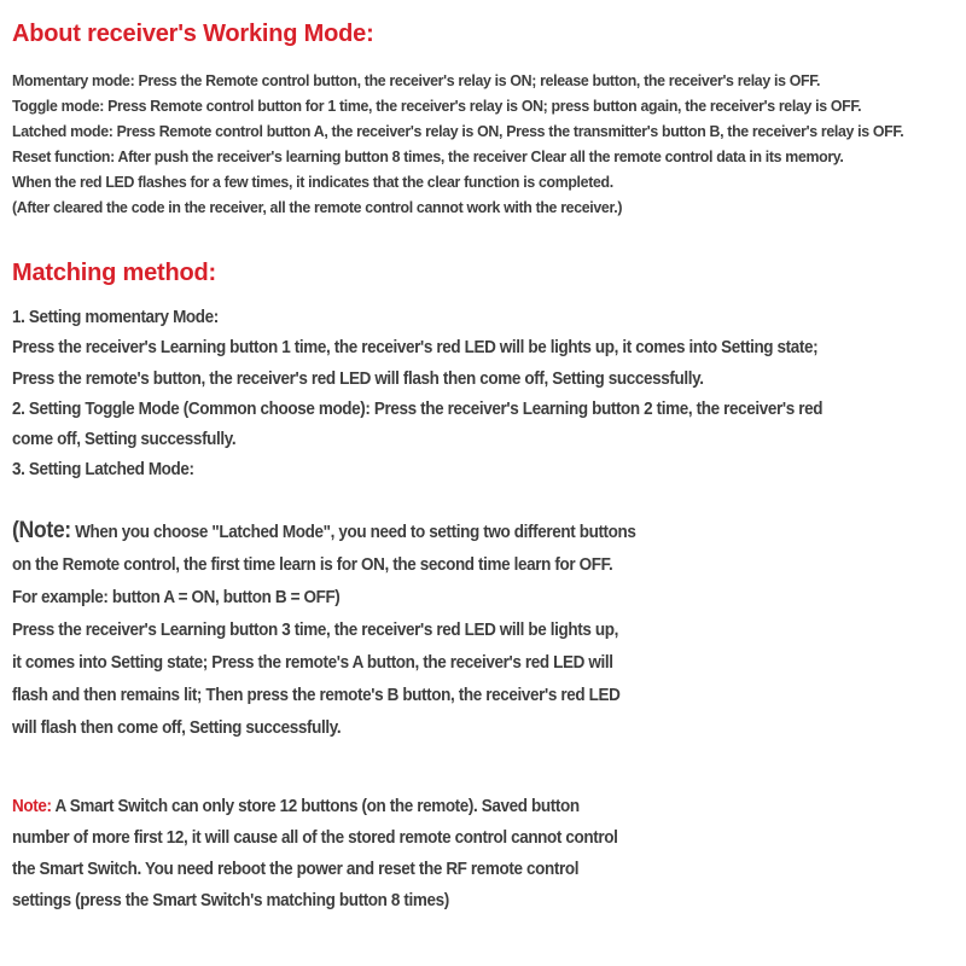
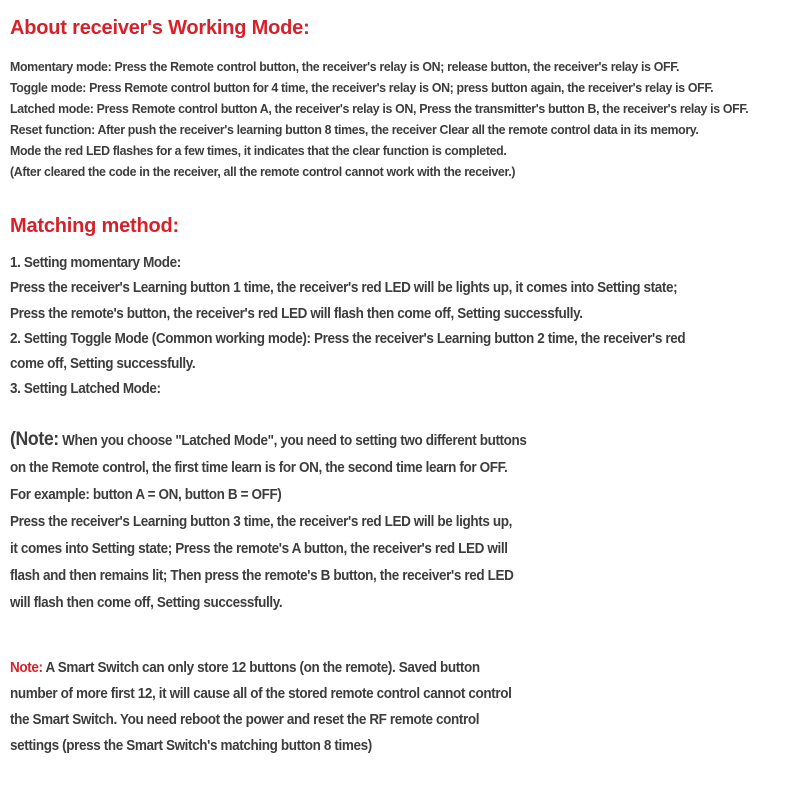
  About receiver's Working Mode:
  Momentary mode: Press the Remote control button, the receiver's relay is ON; release button, the receiver's relay is OFF.
- Toggle mode: Press Remote control button for 1 time, the receiver's relay is ON; press button again, the receiver's relay is OFF.
+ Toggle mode: Press Remote control button for 4 time, the receiver's relay is ON; press button again, the receiver's relay is OFF.
  Latched mode: Press Remote control button A, the receiver's relay is ON, Press the transmitter's button B, the receiver's relay is OFF.
  Reset function: After push the receiver's learning button 8 times, the receiver Clear all the remote control data in its memory.
- When the red LED flashes for a few times, it indicates that the clear function is completed.
+ Mode the red LED flashes for a few times, it indicates that the clear function is completed.
  (After cleared the code in the receiver, all the remote control cannot work with the receiver.)
  Matching method:
  1. Setting momentary Mode:
  Press the receiver's Learning button 1 time, the receiver's red LED will be lights up, it comes into Setting state;
  Press the remote's button, the receiver's red LED will flash then come off, Setting successfully.
- 2. Setting Toggle Mode (Common choose mode): Press the receiver's Learning button 2 time, the receiver's red
+ 2. Setting Toggle Mode (Common working mode): Press the receiver's Learning button 2 time, the receiver's red
  come off, Setting successfully.
  3. Setting Latched Mode:
  (Note: When you choose "Latched Mode", you need to setting two different buttons
  on the Remote control, the first time learn is for ON, the second time learn for OFF.
  For example: button A = ON, button B = OFF)
  Press the receiver's Learning button 3 time, the receiver's red LED will be lights up,
  it comes into Setting state; Press the remote's A button, the receiver's red LED will
  flash and then remains lit; Then press the remote's B button, the receiver's red LED
  will flash then come off, Setting successfully.
  Note: A Smart Switch can only store 12 buttons (on the remote). Saved button
  number of more first 12, it will cause all of the stored remote control cannot control
  the Smart Switch. You need reboot the power and reset the RF remote control
  settings (press the Smart Switch's matching button 8 times)
